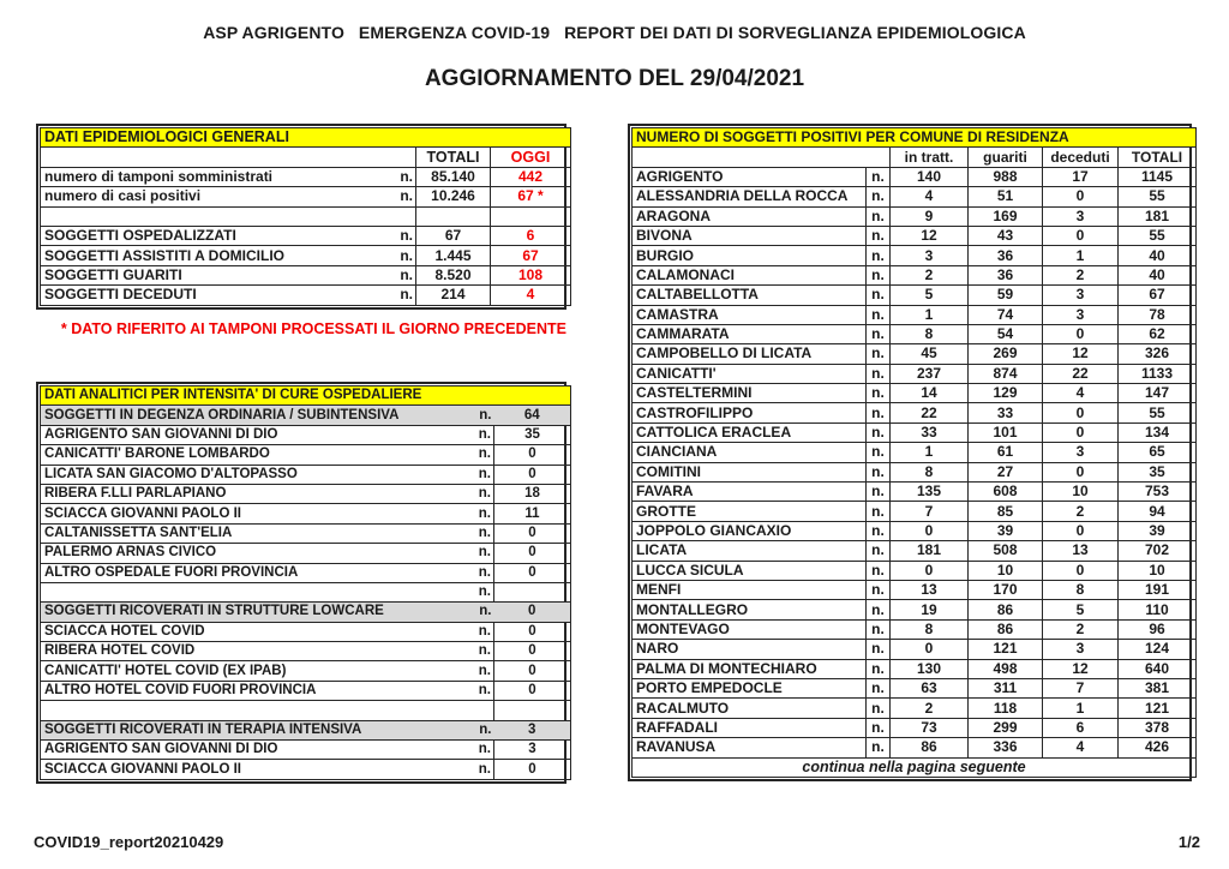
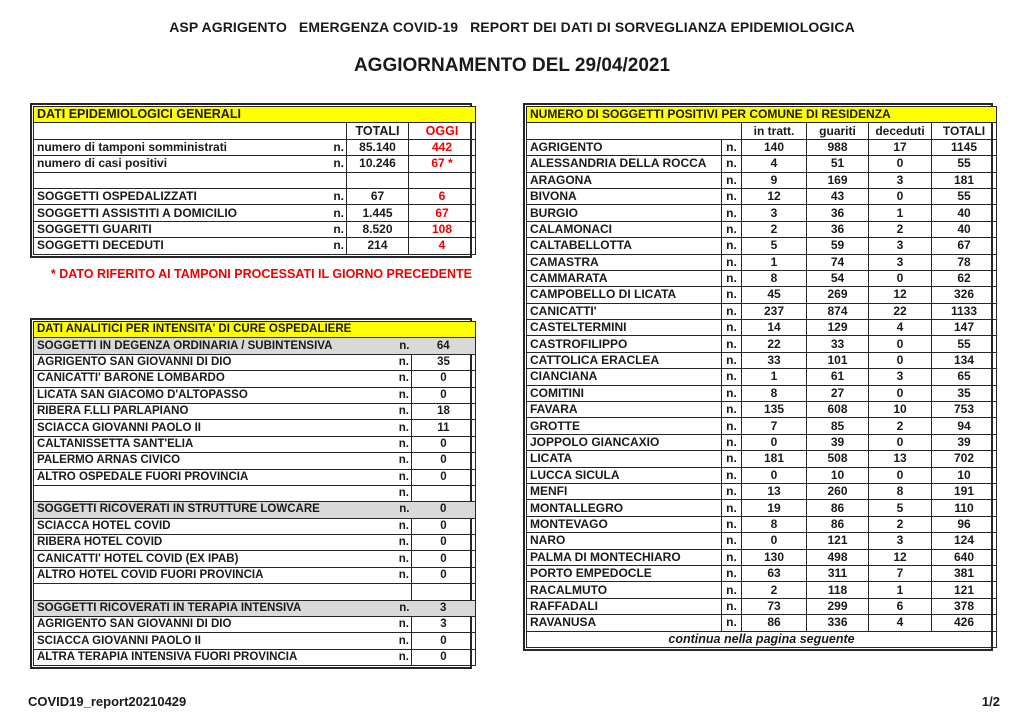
  ASP AGRIGENTO EMERGENZA COVID-19 REPORT DEI DATI DI SORVEGLIANZA EPIDEMIOLOGICA
  AGGIORNAMENTO DEL 29/04/2021
  DATI EPIDEMIOLOGICI GENERALI
  	TOTALI	OGGI
  numero di tamponi somministrati	n.	85.140	442
  numero di casi positivi	n.	10.246	67 *
  SOGGETTI OSPEDALIZZATI	n.	67	6
  SOGGETTI ASSISTITI A DOMICILIO	n.	1.445	67
  SOGGETTI GUARITI	n.	8.520	108
  SOGGETTI DECEDUTI	n.	214	4
  * DATO RIFERITO AI TAMPONI PROCESSATI IL GIORNO PRECEDENTE
  DATI ANALITICI PER INTENSITA' DI CURE OSPEDALIERE
  SOGGETTI IN DEGENZA ORDINARIA / SUBINTENSIVA	n.	64
  AGRIGENTO SAN GIOVANNI DI DIO	n.	35
  CANICATTI' BARONE LOMBARDO	n.	0
  LICATA SAN GIACOMO D'ALTOPASSO	n.	0
  RIBERA F.LLI PARLAPIANO	n.	18
  SCIACCA GIOVANNI PAOLO II	n.	11
  CALTANISSETTA SANT'ELIA	n.	0
  PALERMO ARNAS CIVICO	n.	0
  ALTRO OSPEDALE FUORI PROVINCIA	n.	0
  	n.
  SOGGETTI RICOVERATI IN STRUTTURE LOWCARE	n.	0
  SCIACCA HOTEL COVID	n.	0
  RIBERA HOTEL COVID	n.	0
  CANICATTI' HOTEL COVID (EX IPAB)	n.	0
  ALTRO HOTEL COVID FUORI PROVINCIA	n.	0
  SOGGETTI RICOVERATI IN TERAPIA INTENSIVA	n.	3
  AGRIGENTO SAN GIOVANNI DI DIO	n.	3
  SCIACCA GIOVANNI PAOLO II	n.	0
+ ALTRA TERAPIA INTENSIVA FUORI PROVINCIA	n.	0
  NUMERO DI SOGGETTI POSITIVI PER COMUNE DI RESIDENZA
  	in tratt.	guariti	deceduti	TOTALI
  AGRIGENTO	n.	140	988	17	1145
  ALESSANDRIA DELLA ROCCA	n.	4	51	0	55
  ARAGONA	n.	9	169	3	181
  BIVONA	n.	12	43	0	55
  BURGIO	n.	3	36	1	40
  CALAMONACI	n.	2	36	2	40
  CALTABELLOTTA	n.	5	59	3	67
  CAMASTRA	n.	1	74	3	78
  CAMMARATA	n.	8	54	0	62
  CAMPOBELLO DI LICATA	n.	45	269	12	326
  CANICATTI'	n.	237	874	22	1133
  CASTELTERMINI	n.	14	129	4	147
  CASTROFILIPPO	n.	22	33	0	55
  CATTOLICA ERACLEA	n.	33	101	0	134
  CIANCIANA	n.	1	61	3	65
  COMITINI	n.	8	27	0	35
  FAVARA	n.	135	608	10	753
  GROTTE	n.	7	85	2	94
  JOPPOLO GIANCAXIO	n.	0	39	0	39
  LICATA	n.	181	508	13	702
  LUCCA SICULA	n.	0	10	0	10
- MENFI	n.	13	170	8	191
+ MENFI	n.	13	260	8	191
  MONTALLEGRO	n.	19	86	5	110
  MONTEVAGO	n.	8	86	2	96
  NARO	n.	0	121	3	124
  PALMA DI MONTECHIARO	n.	130	498	12	640
  PORTO EMPEDOCLE	n.	63	311	7	381
  RACALMUTO	n.	2	118	1	121
  RAFFADALI	n.	73	299	6	378
  RAVANUSA	n.	86	336	4	426
  continua nella pagina seguente
  COVID19_report20210429
  1/2
